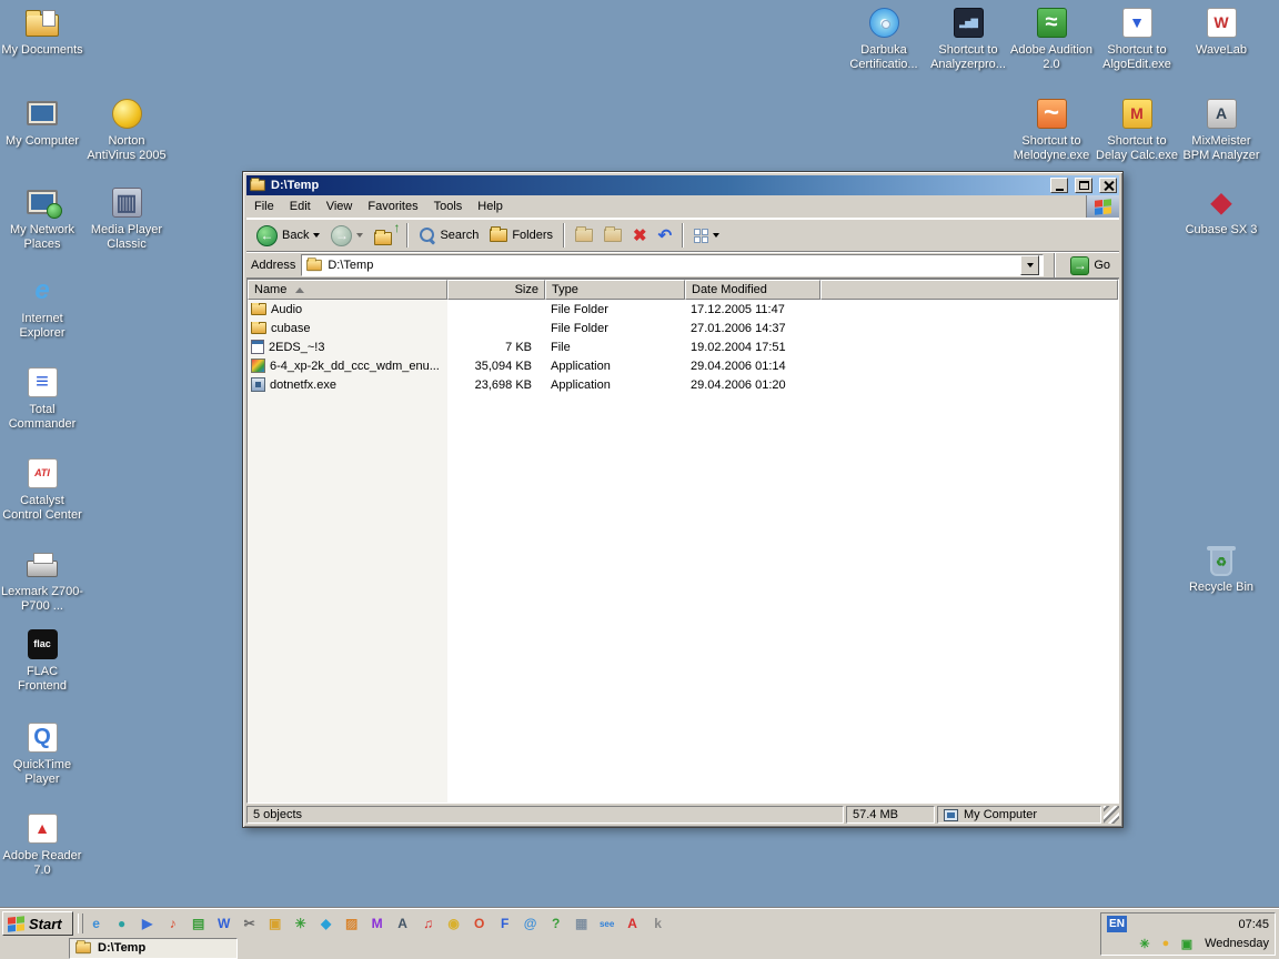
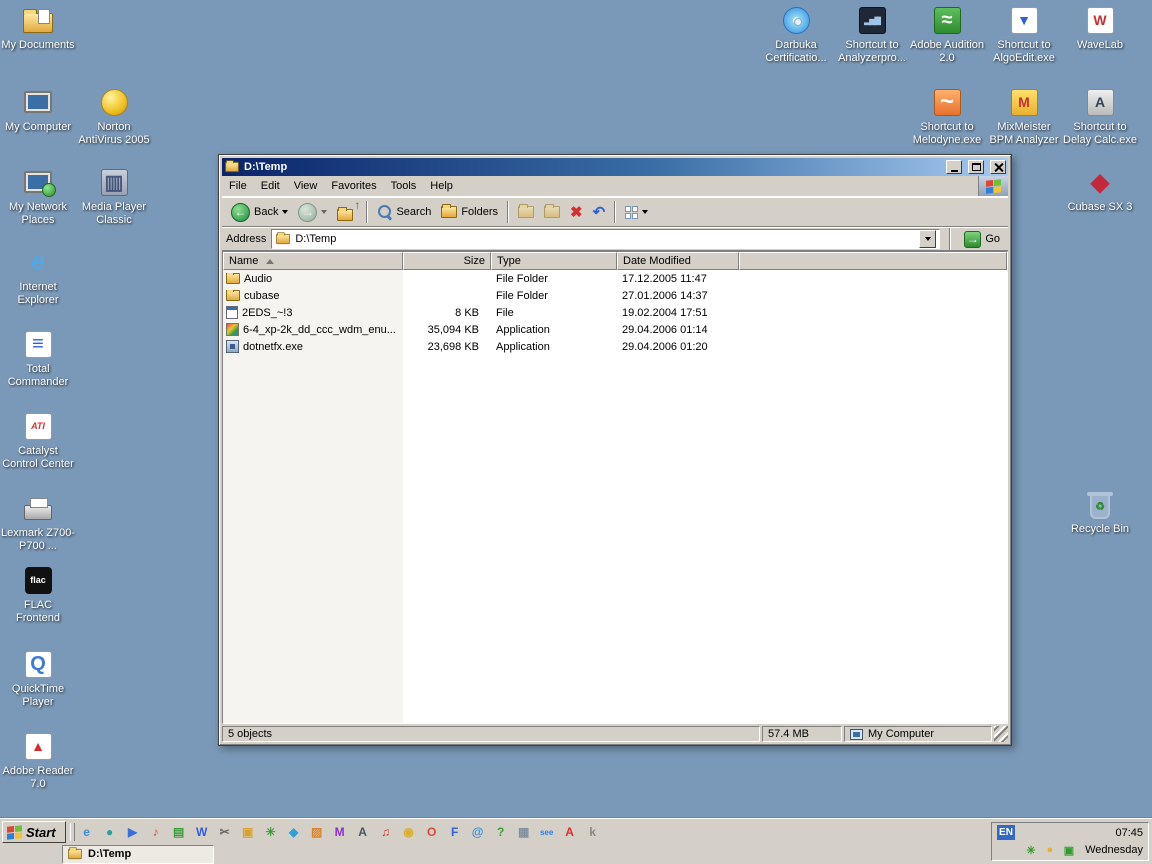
  My Documents
  My Computer
  Norton AntiVirus 2005
  My Network Places
  ▥
  Media Player Classic
  e
  Internet Explorer
  ≡
  Total Commander
  ATI
  Catalyst Control Center
  Lexmark Z700-P700 ...
  flac
  FLAC Frontend
  Q
  QuickTime Player
  ▲
  Adobe Reader 7.0
  Darbuka Certificatio...
  ▂▅▇
  Shortcut to Analyzerpro...
  ≈
  Adobe Audition 2.0
  ▼
  Shortcut to AlgoEdit.exe
  W
  WaveLab
  ~
  Shortcut to Melodyne.exe
  M
- Shortcut to Delay Calc.exe
+ MixMeister BPM Analyzer
  A
- MixMeister BPM Analyzer
+ Shortcut to Delay Calc.exe
  ◆
  Cubase SX 3
  ♻
  Recycle Bin
  D:\Temp
  File
  Edit
  View
  Favorites
  Tools
  Help
  ←
  Back
  →
  ↑
  Search
  Folders
  ✖
  ↶
  Address
  D:\Temp
  →
  Go
  Name
  Size
  Type
  Date Modified
  Audio
  File Folder
  17.12.2005 11:47
  cubase
  File Folder
  27.01.2006 14:37
  2EDS_~!3
- 7 KB
+ 8 KB
  File
  19.02.2004 17:51
  6-4_xp-2k_dd_ccc_wdm_enu...
  35,094 KB
  Application
  29.04.2006 01:14
  dotnetfx.exe
  23,698 KB
  Application
  29.04.2006 01:20
  5 objects
  57.4 MB
  My Computer
  Start
  e
  ●
  ▶
  ♪
  ▤
  W
  ✂
  ▣
  ✳
  ◆
  ▨
  M
  A
  ♫
  ◉
  O
  F
  @
  ?
  ▦
  see
  A
  k
  D:\Temp
  EN
  07:45
  ✳
  ●
  ▣
  Wednesday
